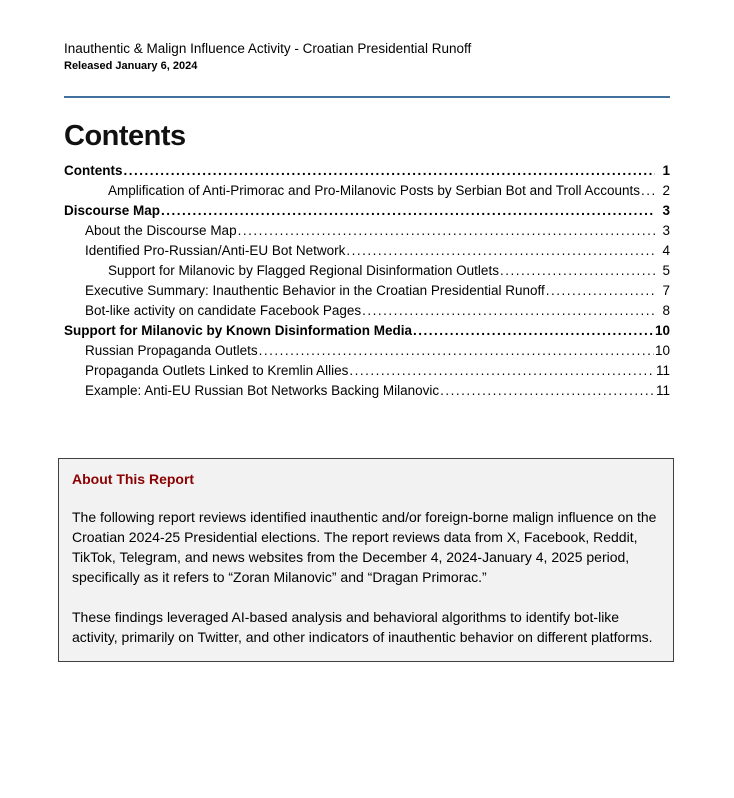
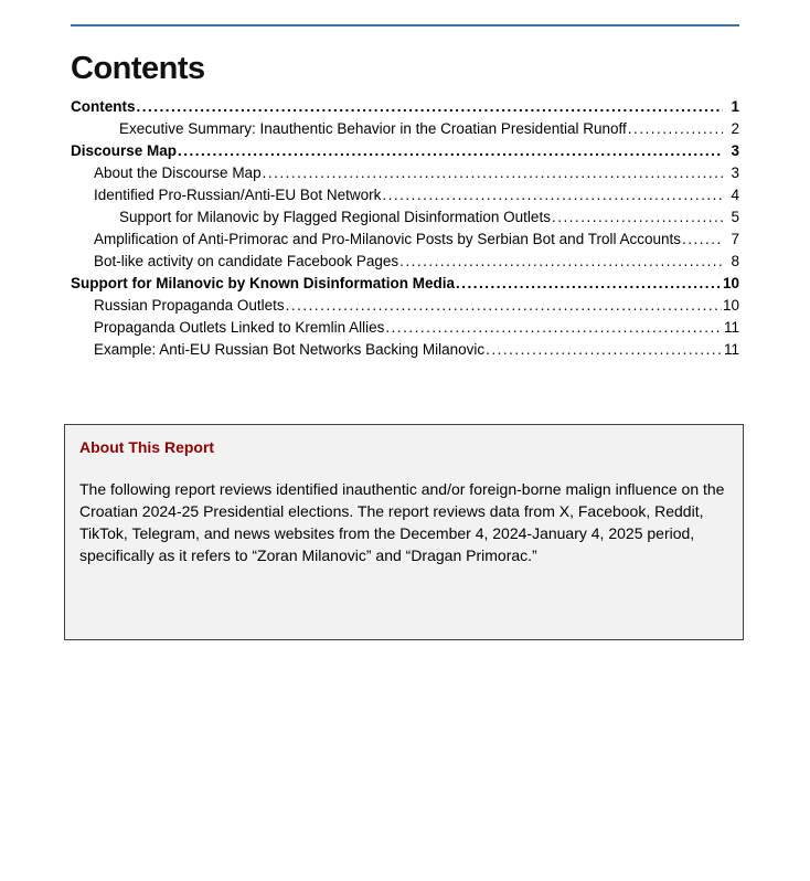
- Inauthentic & Malign Influence Activity - Croatian Presidential Runoff
- Released January 6, 2024
  Contents
  Contents
  1
- Amplification of Anti-Primorac and Pro-Milanovic Posts by Serbian Bot and Troll Accounts
+ Executive Summary: Inauthentic Behavior in the Croatian Presidential Runoff
  2
  Discourse Map
  3
  About the Discourse Map
  3
  Identified Pro-Russian/Anti-EU Bot Network
  4
  Support for Milanovic by Flagged Regional Disinformation Outlets
  5
- Executive Summary: Inauthentic Behavior in the Croatian Presidential Runoff
+ Amplification of Anti-Primorac and Pro-Milanovic Posts by Serbian Bot and Troll Accounts
  7
  Bot-like activity on candidate Facebook Pages
  8
  Support for Milanovic by Known Disinformation Media
  10
  Russian Propaganda Outlets
  10
  Propaganda Outlets Linked to Kremlin Allies
  11
  Example: Anti-EU Russian Bot Networks Backing Milanovic
  11
  About This Report
  The following report reviews identified inauthentic and/or foreign-borne malign influence on the Croatian 2024-25 Presidential elections. The report reviews data from X, Facebook, Reddit, TikTok, Telegram, and news websites from the December 4, 2024-January 4, 2025 period, specifically as it refers to “Zoran Milanovic” and “Dragan Primorac.”
- These findings leveraged AI-based analysis and behavioral algorithms to identify bot-like activity, primarily on Twitter, and other indicators of inauthentic behavior on different platforms.
